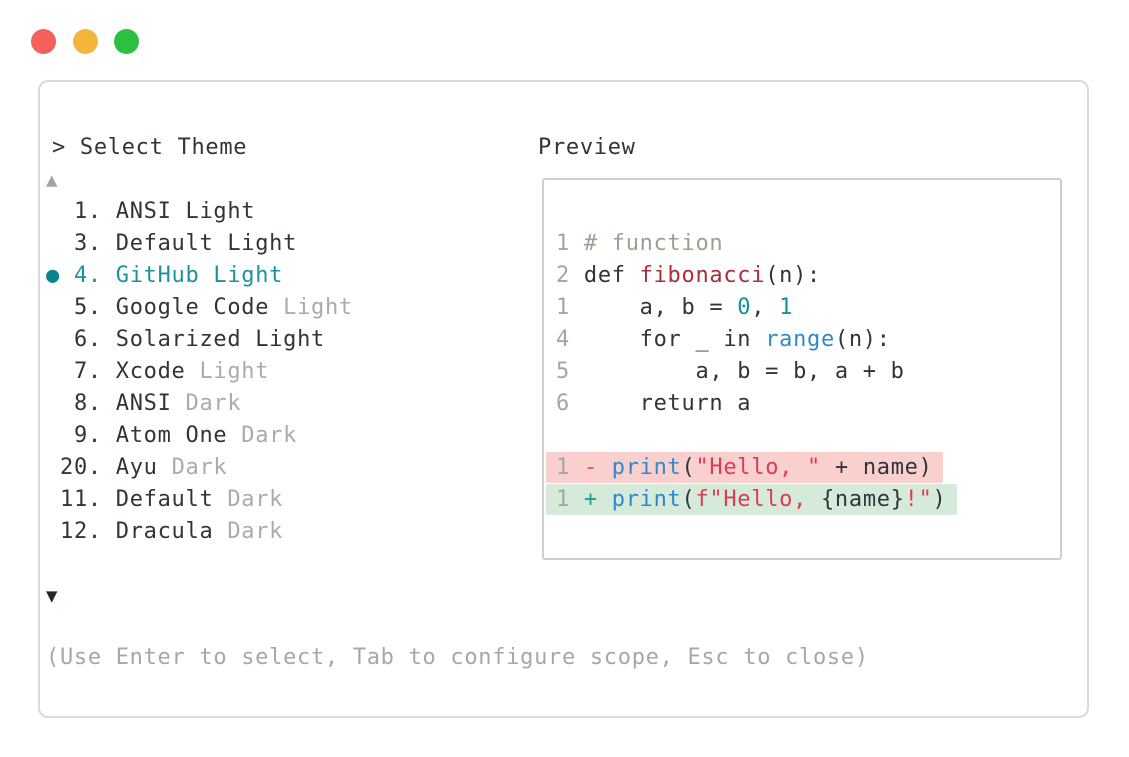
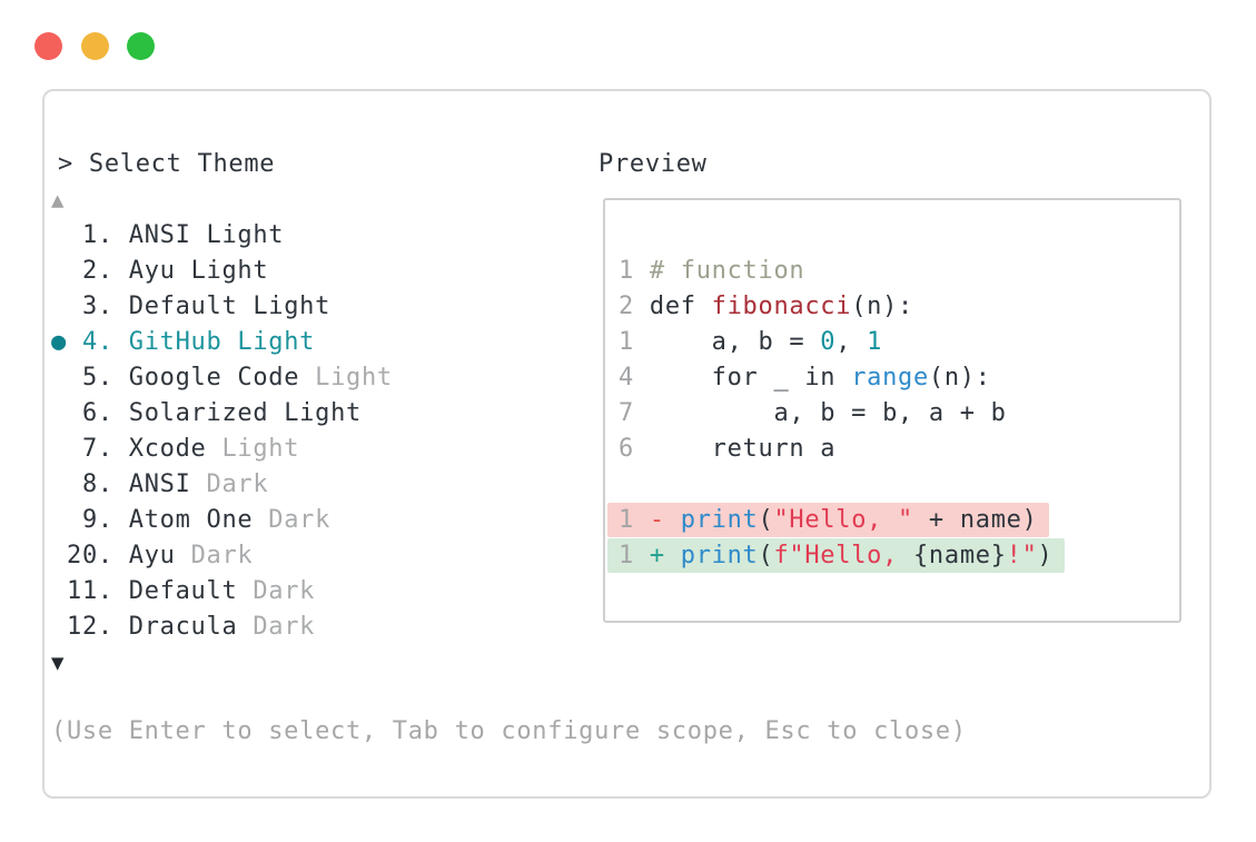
  > Select Theme
  Preview
  ▲
  1. ANSI Light
+ 2. Ayu Light
  3. Default Light
  ●
  4. GitHub Light
  5. Google Code Light
  6. Solarized Light
  7. Xcode Light
  8. ANSI Dark
  9. Atom One Dark
  20. Ayu Dark
  11. Default Dark
  12. Dracula Dark
  ▼
  1 # function
  2 def fibonacci(n):
  1 a, b = 0, 1
  4 for _ in range(n):
- 5 a, b = b, a + b
+ 7 a, b = b, a + b
  6 return a
  1 - print("Hello, " + name)
  1 + print(f"Hello, {name}!")
  (Use Enter to select, Tab to configure scope, Esc to close)
